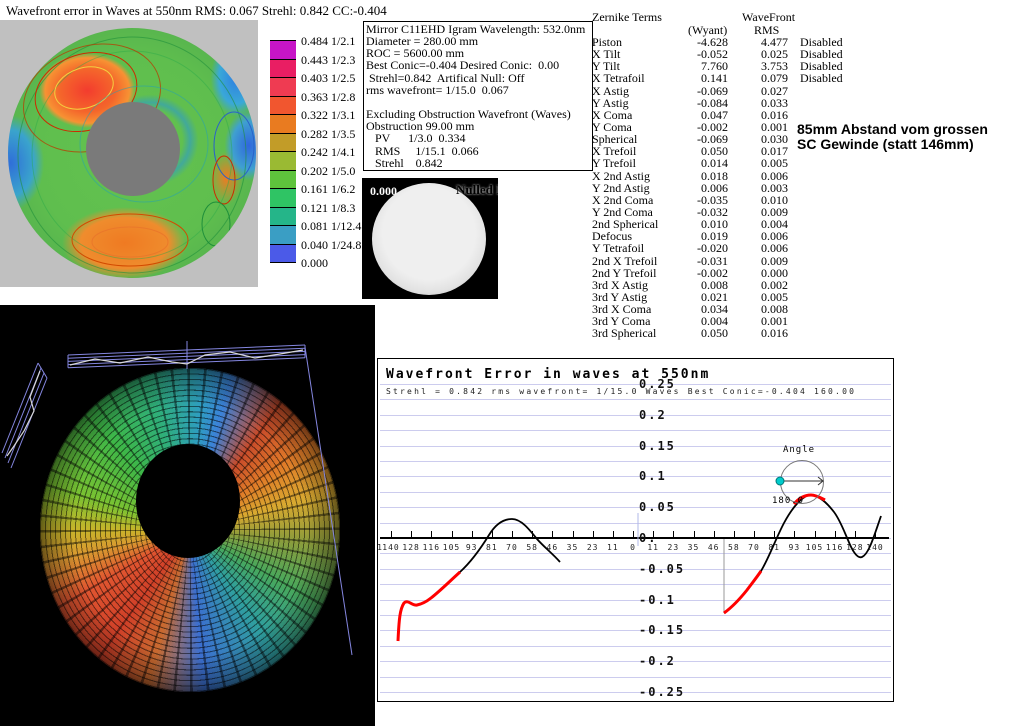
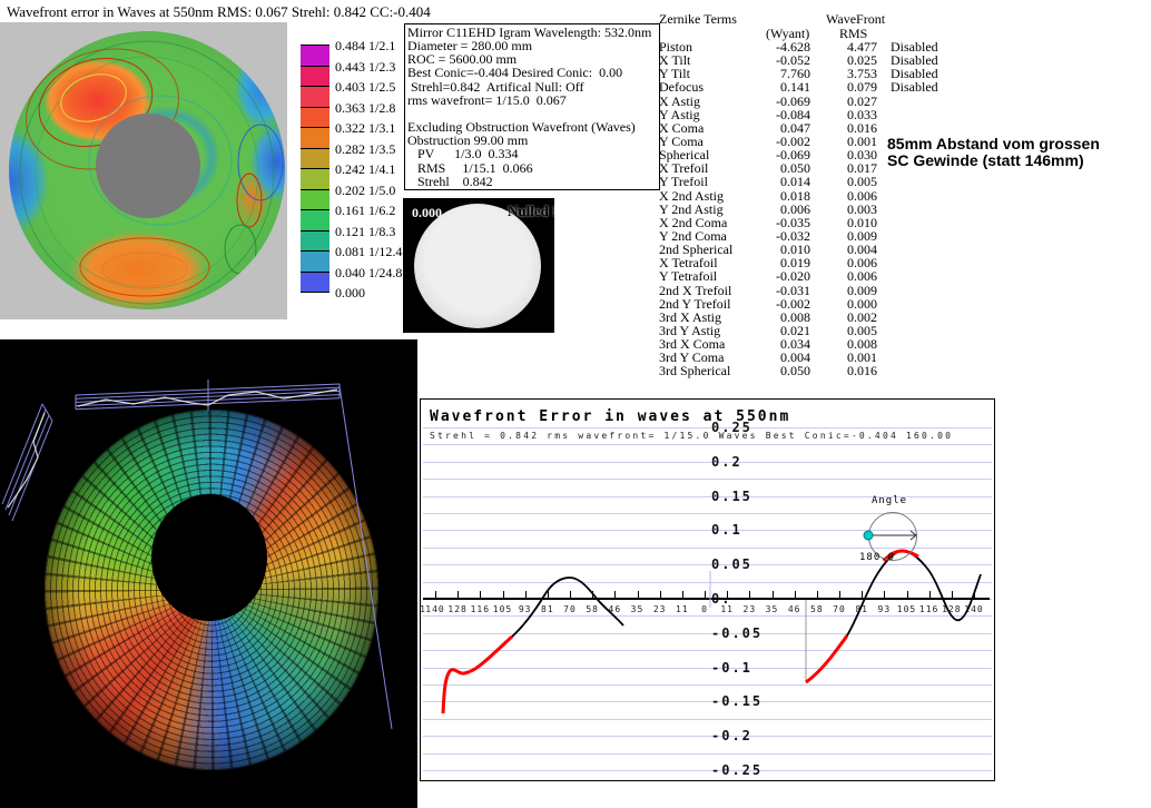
  Wavefront error in Waves at 550nm RMS: 0.067 Strehl: 0.842 CC:-0.404
  0.484 1/2.1
  0.443 1/2.3
  0.403 1/2.5
  0.363 1/2.8
  0.322 1/3.1
  0.282 1/3.5
  0.242 1/4.1
  0.202 1/5.0
  0.161 1/6.2
  0.121 1/8.3
  0.081 1/12.4
  0.040 1/24.8
  0.000
  Mirror C11EHD Igram Wavelength: 532.0nm
  Diameter = 280.00 mm
  ROC = 5600.00 mm
  Best Conic=-0.404 Desired Conic: 0.00
  Strehl=0.842 Artifical Null: Off
  rms wavefront= 1/15.0 0.067
  Excluding Obstruction Wavefront (Waves)
  Obstruction 99.00 mm
  PV 1/3.0 0.334
  RMS 1/15.1 0.066
  Strehl 0.842
  0.000
  Nulled
  Zernike Terms
  WaveFront
  (Wyant)
  RMS
  Piston -4.628 4.477 Disabled
  X Tilt -0.052 0.025 Disabled
  Y Tilt 7.760 3.753 Disabled
- X Tetrafoil 0.141 0.079 Disabled
+ Defocus 0.141 0.079 Disabled
  X Astig -0.069 0.027
  Y Astig -0.084 0.033
  X Coma 0.047 0.016
  Y Coma -0.002 0.001
  Spherical -0.069 0.030
  X Trefoil 0.050 0.017
  Y Trefoil 0.014 0.005
  X 2nd Astig 0.018 0.006
  Y 2nd Astig 0.006 0.003
  X 2nd Coma -0.035 0.010
  Y 2nd Coma -0.032 0.009
  2nd Spherical 0.010 0.004
- Defocus 0.019 0.006
+ X Tetrafoil 0.019 0.006
  Y Tetrafoil -0.020 0.006
  2nd X Trefoil -0.031 0.009
  2nd Y Trefoil -0.002 0.000
  3rd X Astig 0.008 0.002
  3rd Y Astig 0.021 0.005
  3rd X Coma 0.034 0.008
  3rd Y Coma 0.004 0.001
  3rd Spherical 0.050 0.016
  85mm Abstand vom grossen
  SC Gewinde (statt 146mm)
  1
  140
  128
  116
  105
  93
  81
  70
  58
  46
  35
  23
  11
  0
  11
  23
  35
  46
  58
  70
  81
  93
  105
  116
  128
  0.25
  0.2
  0.15
  0.1
  0.05
  0.
  -0.05
  -0.1
  -0.15
  -0.2
  -0.25
  Wavefront Error in waves at 550nm
  Strehl = 0.842 rms wavefront= 1/15.0 Waves Best Conic=-0.404 160.00
  Angle
  180.0
